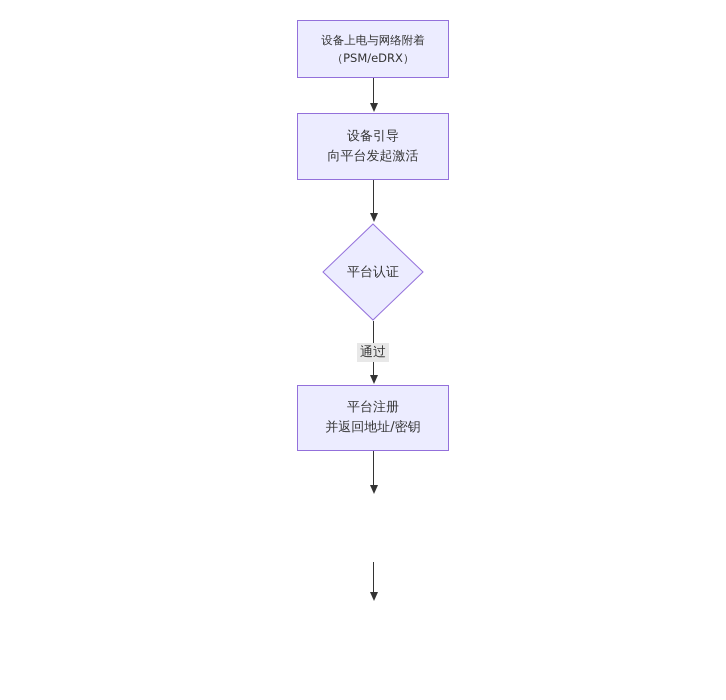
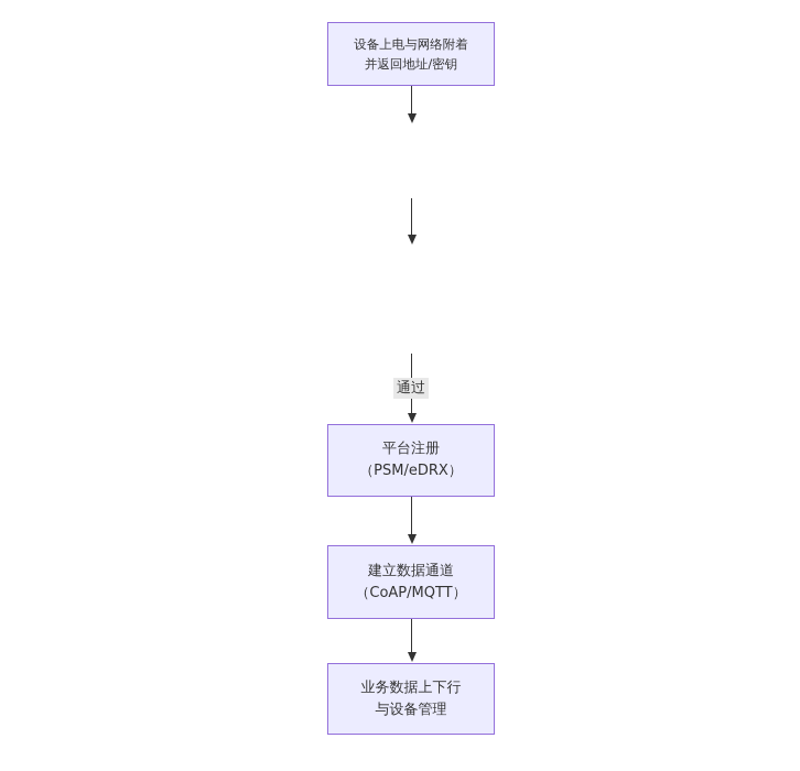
  设备上电与网络附着
- （PSM/eDRX）
+ 并返回地址/密钥
- 设备引导
- 向平台发起激活
- 平台认证
  通过
  平台注册
- 并返回地址/密钥
+ （PSM/eDRX）
+ 建立数据通道
+ （CoAP/MQTT）
+ 业务数据上下行
+ 与设备管理
